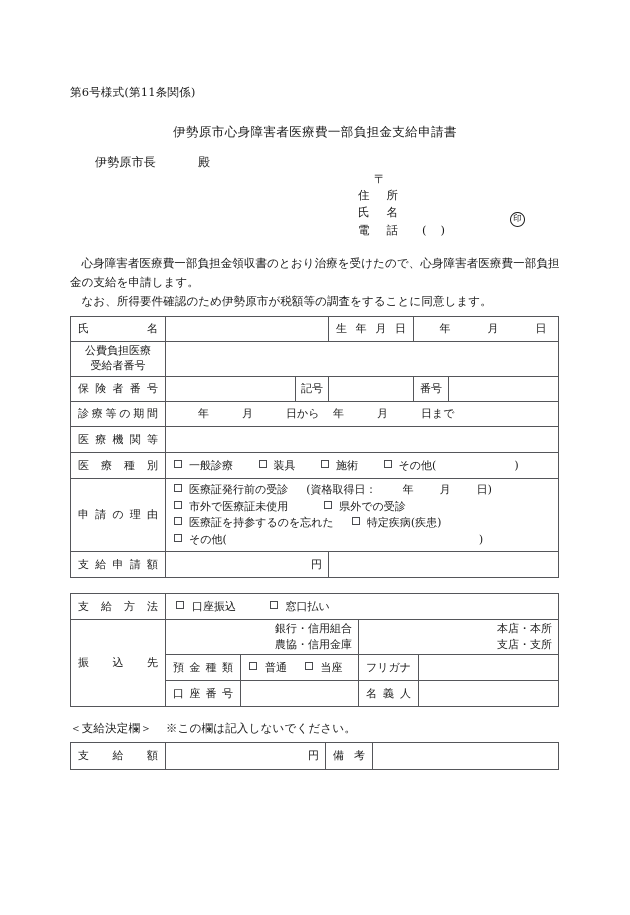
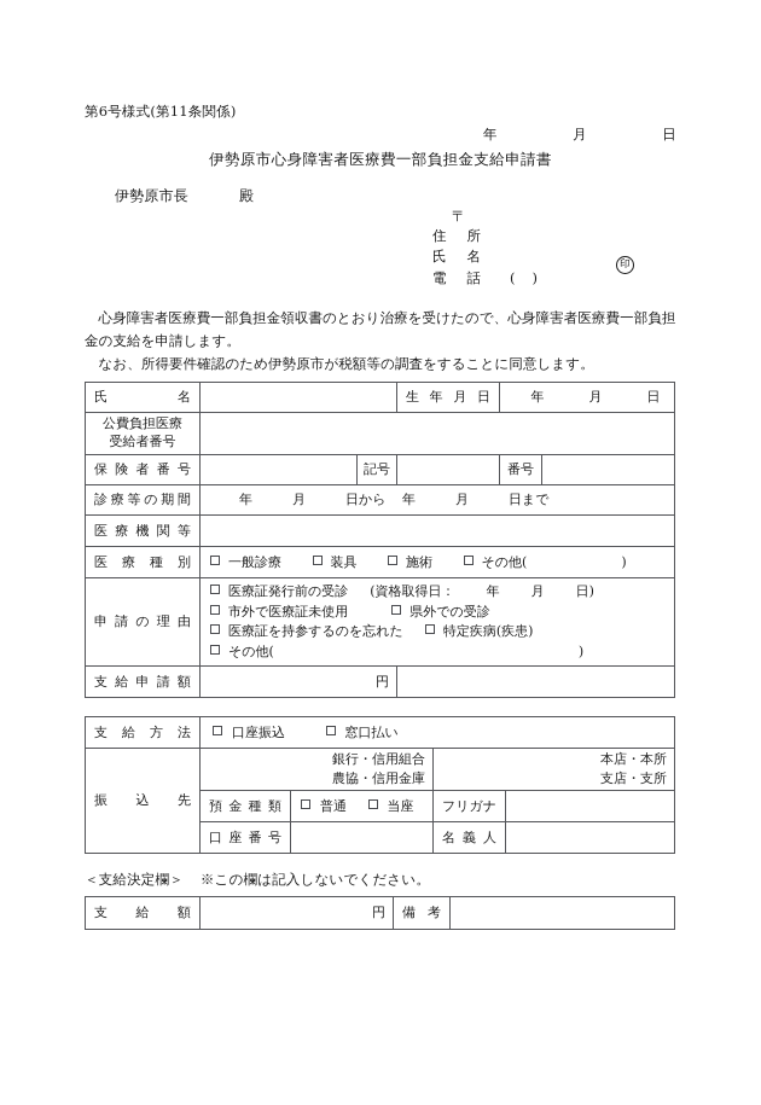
  第6号様式(第11条関係)
+ 年
+ 月
+ 日
  伊勢原市心身障害者医療費一部負担金支給申請書
  伊勢原市長 殿
  〒
  住所
  氏名
  印
  電話
  (
  )
  心身障害者医療費一部負担金領収書のとおり治療を受けたので、心身障害者医療費一部負担金の支給を申請します。
  なお、所得要件確認のため伊勢原市が税額等の調査をすることに同意します。
  氏名		生年月日	年 月 日
  公費負担医療 受給者番号
  保険者番号		記号		番号
  診療等の期間	年 月 日から 年 月 日まで
  医療機関等
  医療種別	一般診療 装具 施術 その他( )
  申請の理由	医療証発行前の受診 (資格取得日： 年 月 日) 市外で医療証未使用 県外での受診 医療証を持参するのを忘れた 特定疾病(疾患) その他( )
  支給申請額	円
  支給方法	口座振込 窓口払い
  振込先	銀行・信用組合 農協・信用金庫	本店・本所 支店・支所
  預金種類	普通 当座	フリガナ
  口座番号		名義人
  ＜支給決定欄＞ ※この欄は記入しないでください。
  支給額	円	備考
